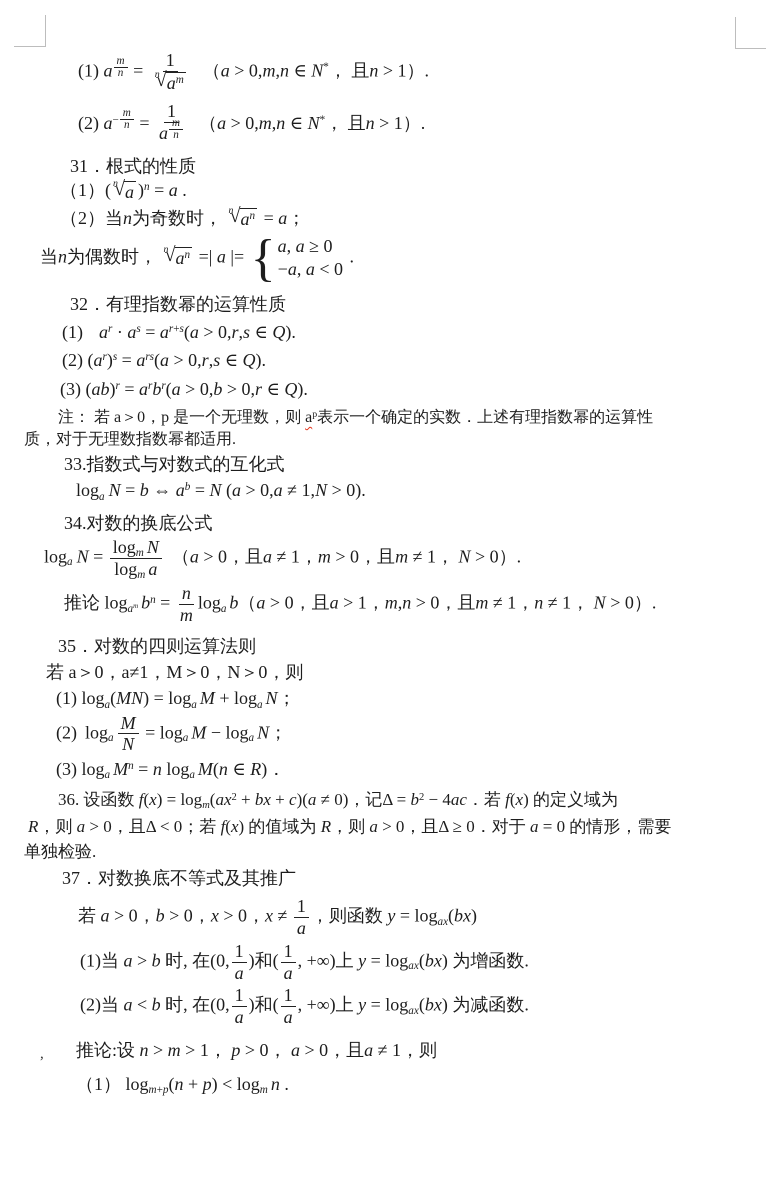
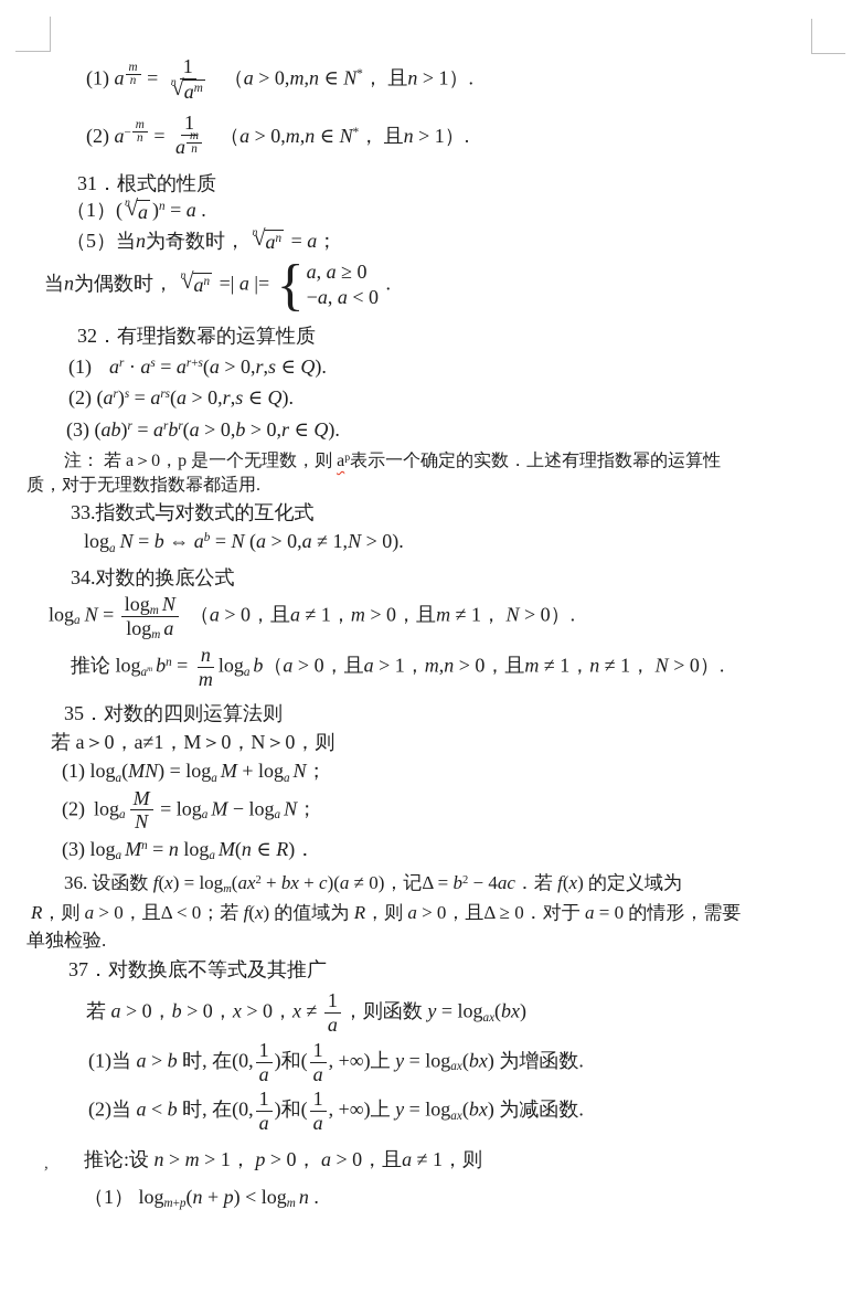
  ,
  (1) a
  m
  n
  =
  1
  n
  √
  am
  （a > 0,m,n ∈ N*， 且n > 1）.
  (2) a−
  m
  n
  =
  1
  a
  m
  n
  （a > 0,m,n ∈ N*， 且n > 1）.
  31．根式的性质
  （1）(
  n
  √
  a
  )n = a .
- （2）当n为奇数时，
+ （5）当n为奇数时，
  n
  √
  an
  = a；
  当n为偶数时，
  n
  √
  an
  =| a |=
  {
  a, a ≥ 0
  −a, a < 0
  .
  32．有理指数幂的运算性质
  (1) ar · as = ar+s(a > 0,r,s ∈ Q).
  (2) (ar)s = ars(a > 0,r,s ∈ Q).
  (3) (ab)r = arbr(a > 0,b > 0,r ∈ Q).
  注： 若 a＞0，p 是一个无理数，则 ap表示一个确定的实数．上述有理指数幂的运算性
  质，对于无理数指数幂都适用.
  33.指数式与对数式的互化式
  logaN = b ⇔ ab = N (a > 0,a ≠ 1,N > 0).
  34.对数的换底公式
  logaN =
  logmN
  logma
  （a > 0，且a ≠ 1，m > 0，且m ≠ 1， N > 0）.
  推论 logabn =
  n
  m
  logab（a > 0，且a > 1，m,n > 0，且m ≠ 1，n ≠ 1， N > 0）.
  35．对数的四则运算法则
  若 a＞0，a≠1，M＞0，N＞0，则
  (1) loga(MN) = logaM + logaN；
  (2) loga
  M
  N
  = logaM − logaN；
  (3) logaMn = n logaM(n ∈ R)．
  36. 设函数 f(x) = logm(ax2 + bx + c)(a ≠ 0)，记Δ = b2 − 4ac．若 f(x) 的定义域为
  R，则 a > 0，且Δ < 0；若 f(x) 的值域为 R，则 a > 0，且Δ ≥ 0．对于 a = 0 的情形，需要
  单独检验.
  37．对数换底不等式及其推广
  若 a > 0，b > 0，x > 0，x ≠
  1
  a
  ，则函数 y = logax(bx)
  (1)当 a > b 时, 在(0,
  1
  a
  )和(
  1
  a
  , +∞)上 y = logax(bx) 为增函数.
  (2)当 a < b 时, 在(0,
  1
  a
  )和(
  1
  a
  , +∞)上 y = logax(bx) 为减函数.
  推论:设 n > m > 1， p > 0， a > 0，且a ≠ 1，则
  （1） logm+p(n + p) < logmn .
